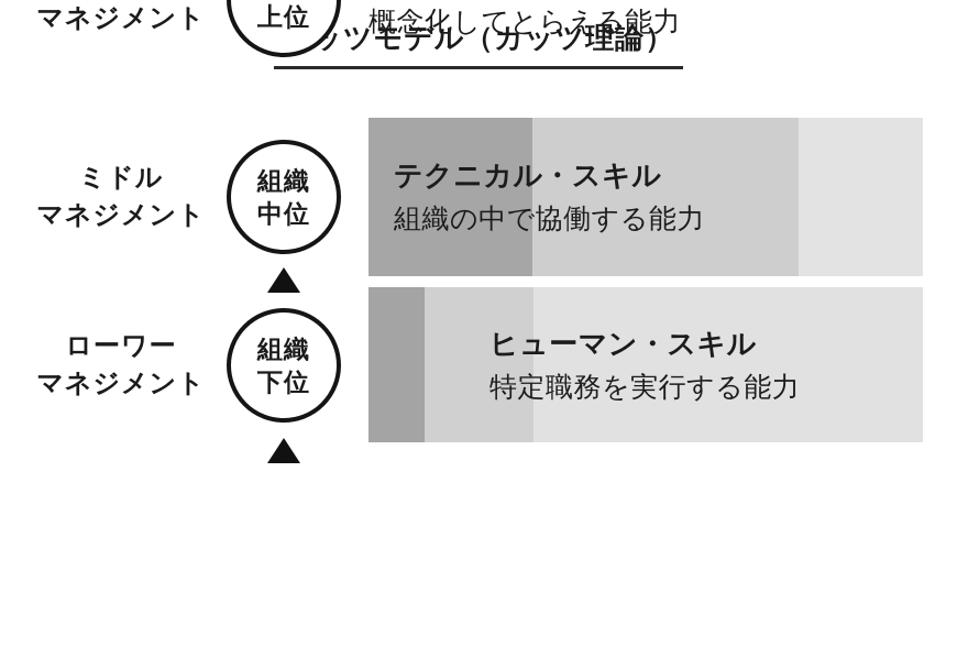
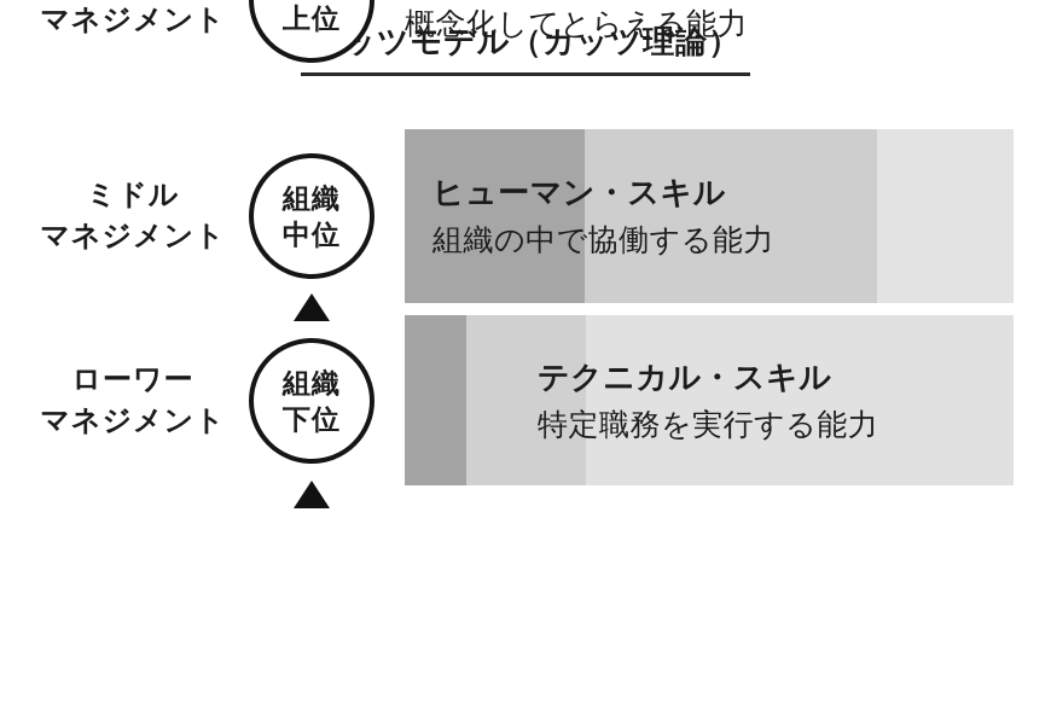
  ッツモデル（カッツ理論）
  マネジメント
  上位
  概念化してとらえる能力
  ミドル
  マネジメント
  組織
  中位
- テクニカル・スキル
+ ヒューマン・スキル
  組織の中で協働する能力
  ローワー
  マネジメント
  組織
  下位
- ヒューマン・スキル
+ テクニカル・スキル
  特定職務を実行する能力
